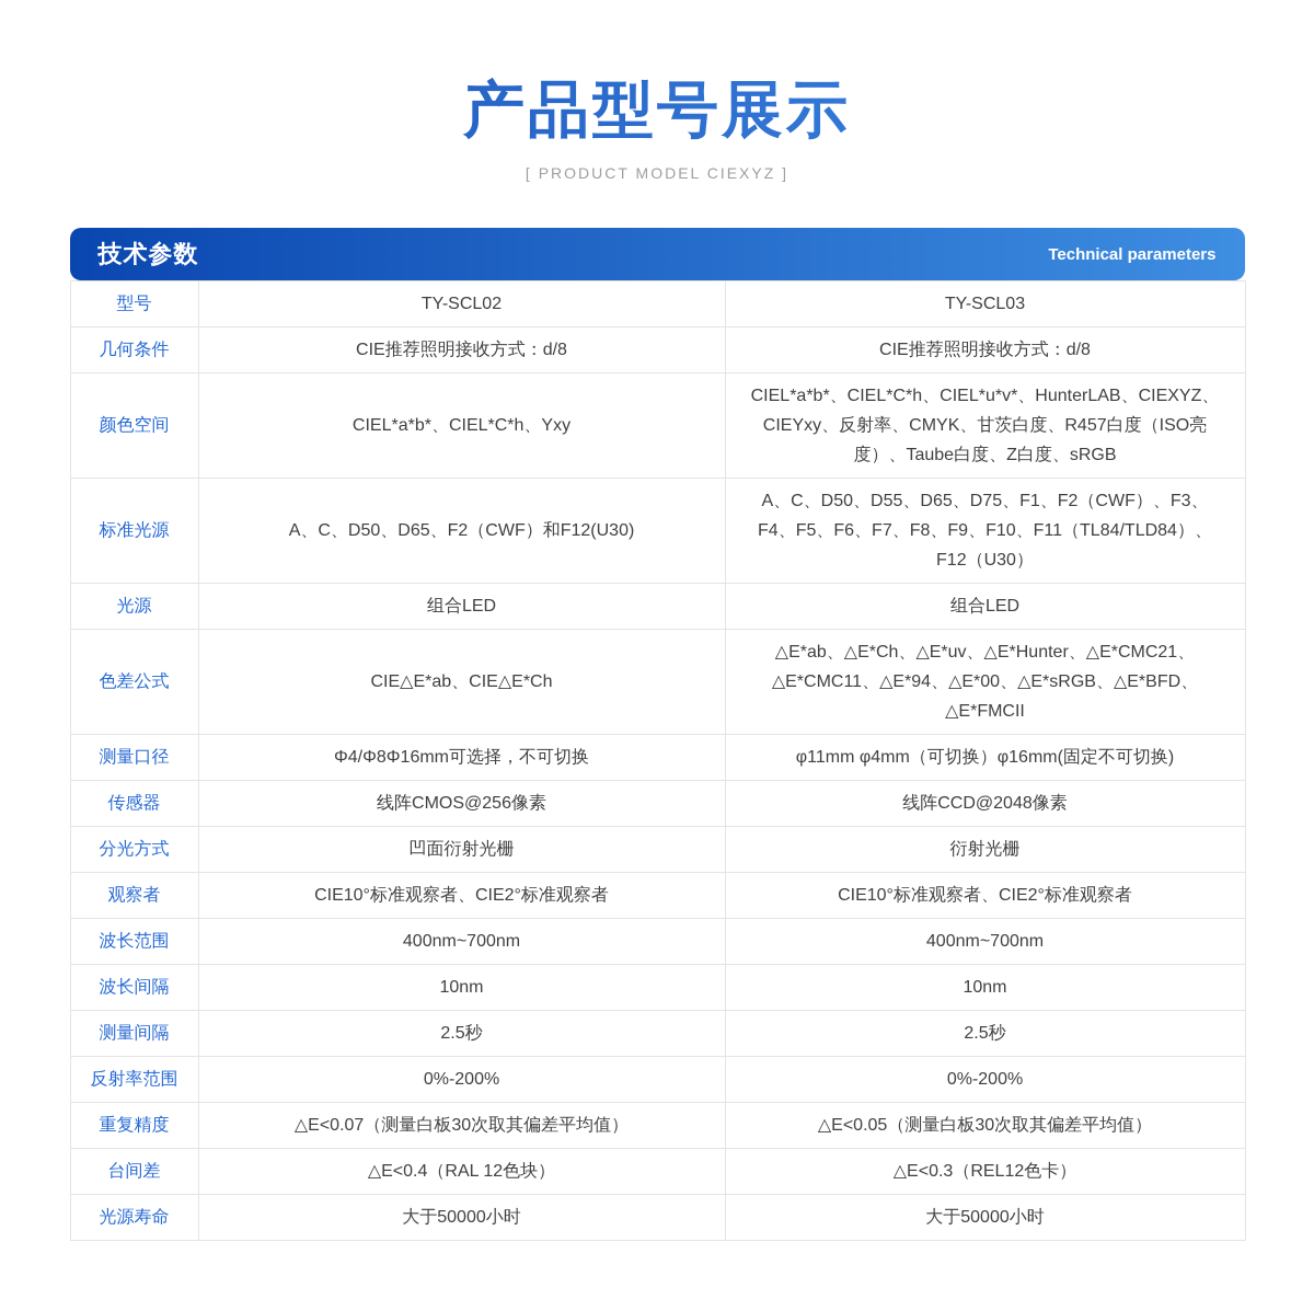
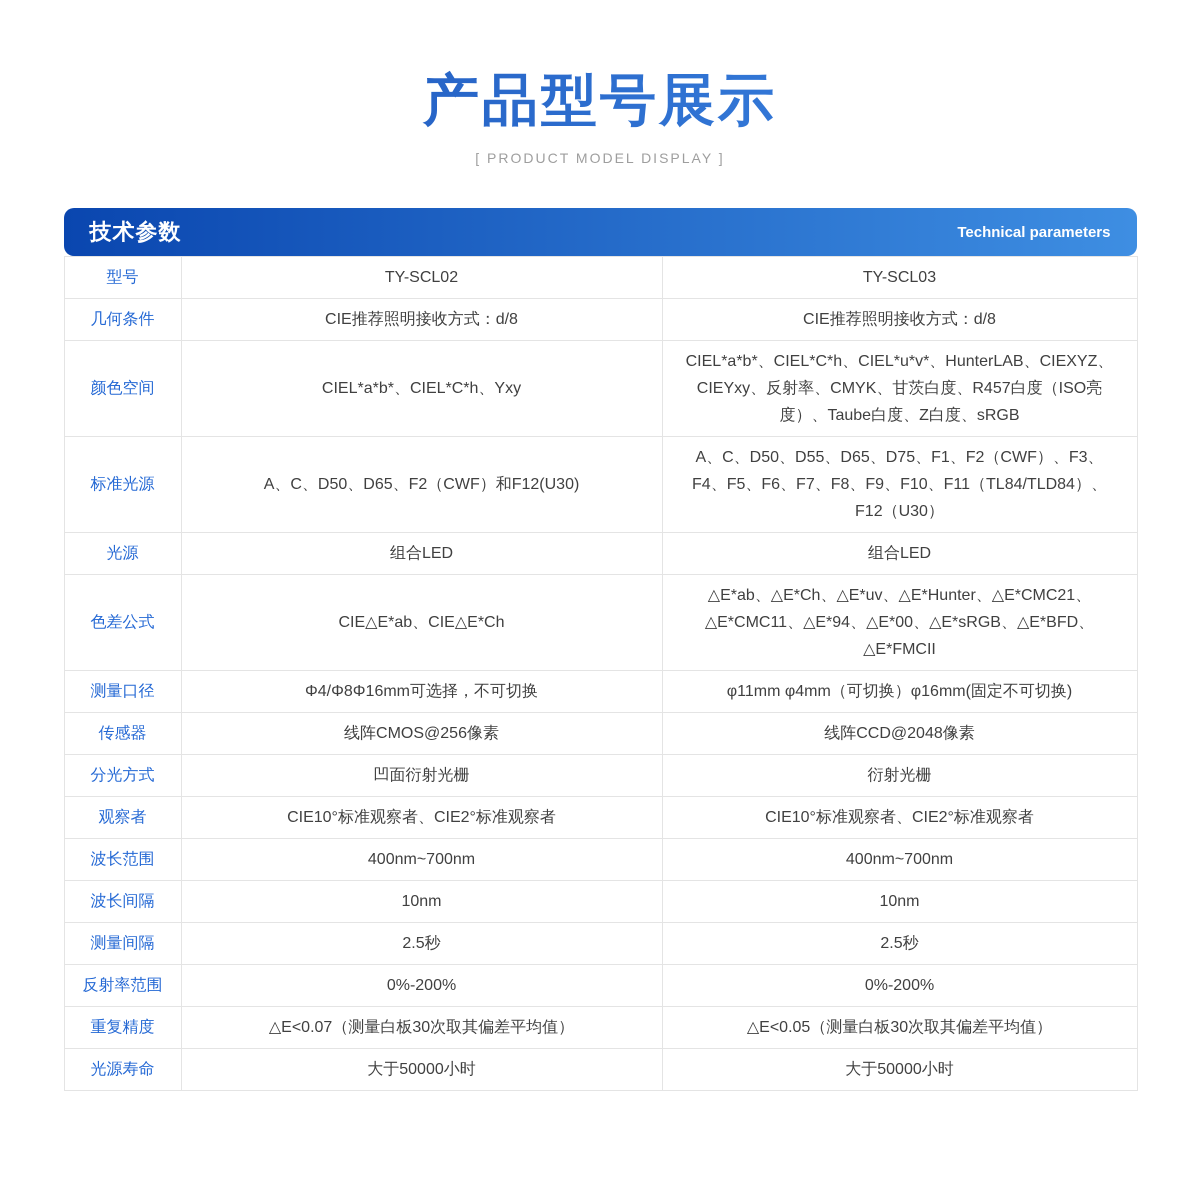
  产品型号展示
- [ PRODUCT MODEL CIEXYZ ]
+ [ PRODUCT MODEL DISPLAY ]
  技术参数
  Technical parameters
  型号	TY-SCL02	TY-SCL03
  几何条件	CIE推荐照明接收方式：d/8	CIE推荐照明接收方式：d/8
  颜色空间	CIEL*a*b*、CIEL*C*h、Yxy	CIEL*a*b*、CIEL*C*h、CIEL*u*v*、HunterLAB、CIEXYZ、CIEYxy、反射率、CMYK、甘茨白度、R457白度（ISO亮度）、Taube白度、Z白度、sRGB
  标准光源	A、C、D50、D65、F2（CWF）和F12(U30)	A、C、D50、D55、D65、D75、F1、F2（CWF）、F3、F4、F5、F6、F7、F8、F9、F10、F11（TL84/TLD84）、F12（U30）
  光源	组合LED	组合LED
  色差公式	CIE△E*ab、CIE△E*Ch	△E*ab、△E*Ch、△E*uv、△E*Hunter、△E*CMC21、△E*CMC11、△E*94、△E*00、△E*sRGB、△E*BFD、△E*FMCII
  测量口径	Φ4/Φ8Φ16mm可选择，不可切换	φ11mm φ4mm（可切换）φ16mm(固定不可切换)
  传感器	线阵CMOS@256像素	线阵CCD@2048像素
  分光方式	凹面衍射光栅	衍射光栅
  观察者	CIE10°标准观察者、CIE2°标准观察者	CIE10°标准观察者、CIE2°标准观察者
  波长范围	400nm~700nm	400nm~700nm
  波长间隔	10nm	10nm
  测量间隔	2.5秒	2.5秒
  反射率范围	0%-200%	0%-200%
  重复精度	△E<0.07（测量白板30次取其偏差平均值）	△E<0.05（测量白板30次取其偏差平均值）
- 台间差	△E<0.4（RAL 12色块）	△E<0.3（REL12色卡）
  光源寿命	大于50000小时	大于50000小时
